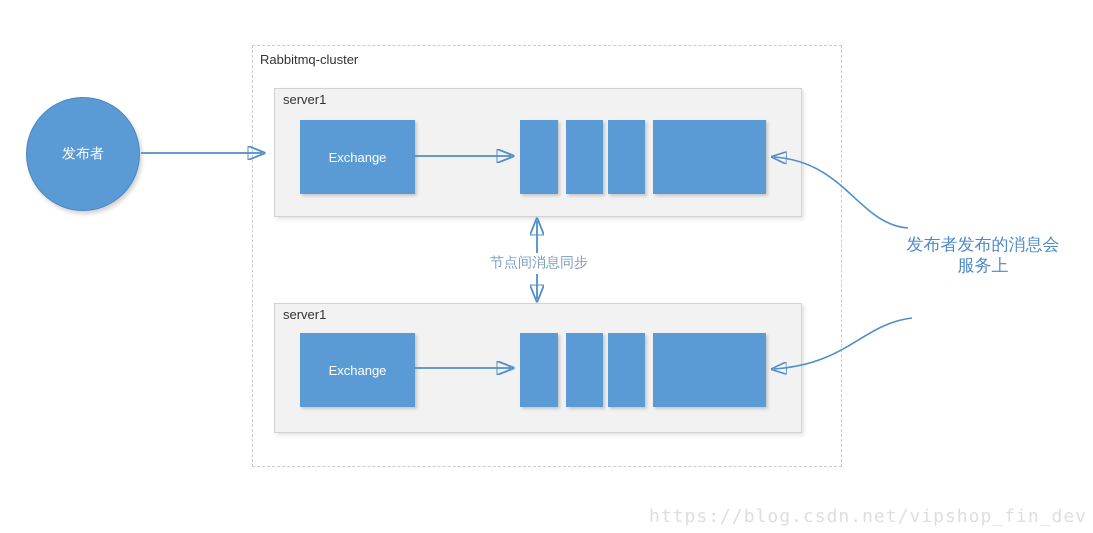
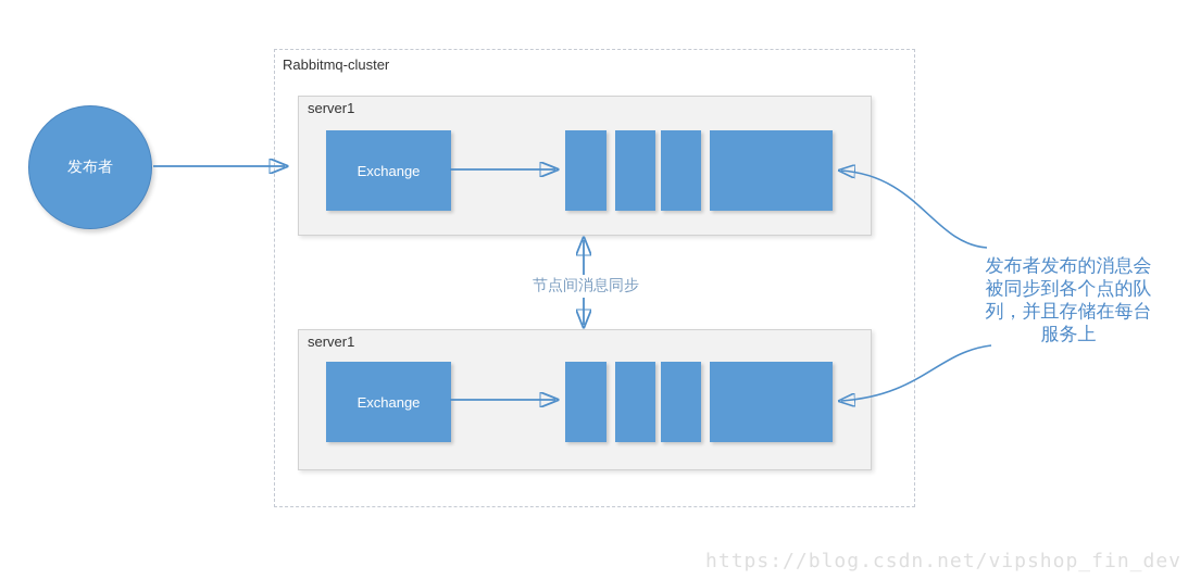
  发布者
  Rabbitmq-cluster
  server1
  Exchange
  server1
  Exchange
  节点间消息同步
  发布者发布的消息会
+ 被同步到各个点的队
+ 列，并且存储在每台
  服务上
  https://blog.csdn.net/vipshop_fin_dev
